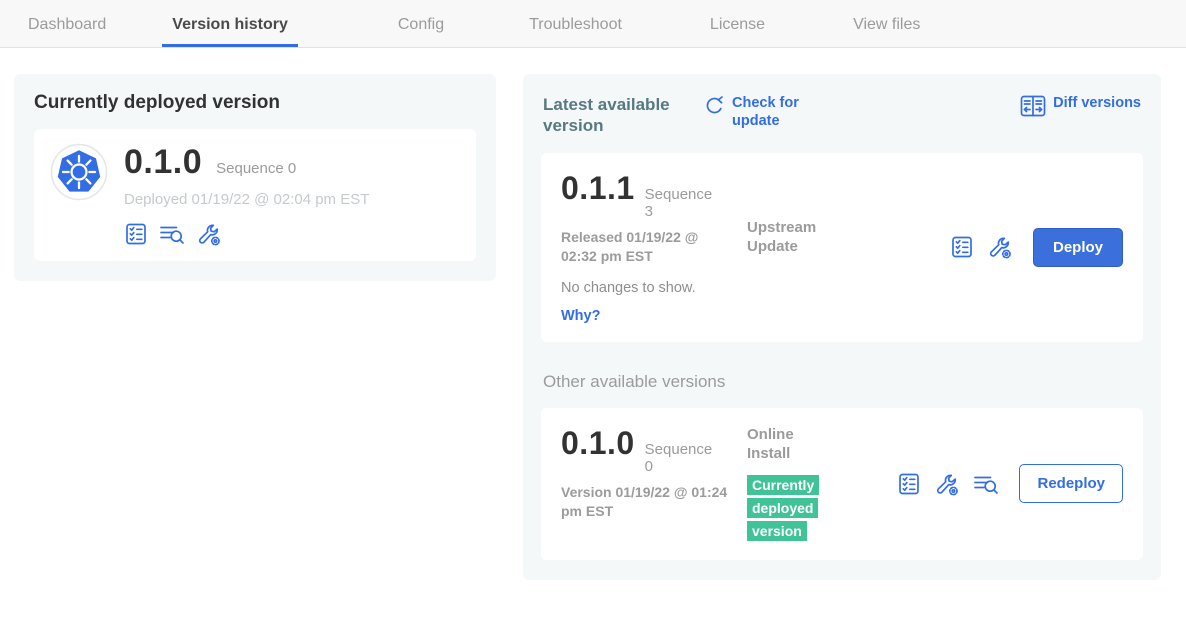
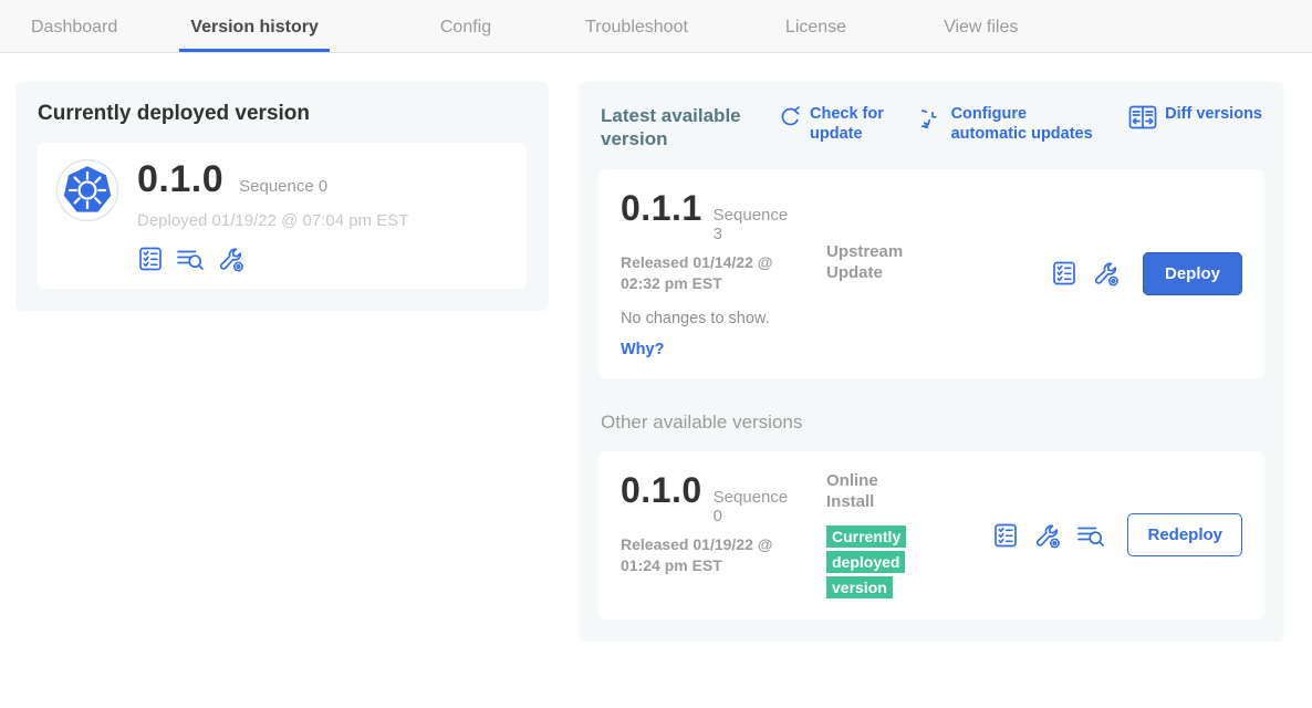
  Dashboard
  Version history
  Config
  Troubleshoot
  License
  View files
  Currently deployed version
  0.1.0
  Sequence 0
- Deployed 01/19/22 @ 02:04 pm EST
+ Deployed 01/19/22 @ 07:04 pm EST
  Latest available version
  Check for update
+ Configure automatic updates
  Diff versions
  0.1.1
  Sequence 3
- Released 01/19/22 @ 02:32 pm EST
+ Released 01/14/22 @ 02:32 pm EST
  No changes to show.
  Why?
  Upstream Update
  Deploy
  Other available versions
  0.1.0
  Sequence 0
- Version 01/19/22 @ 01:24 pm EST
+ Released 01/19/22 @ 01:24 pm EST
  Online Install
  Currently deployed version
  Redeploy
